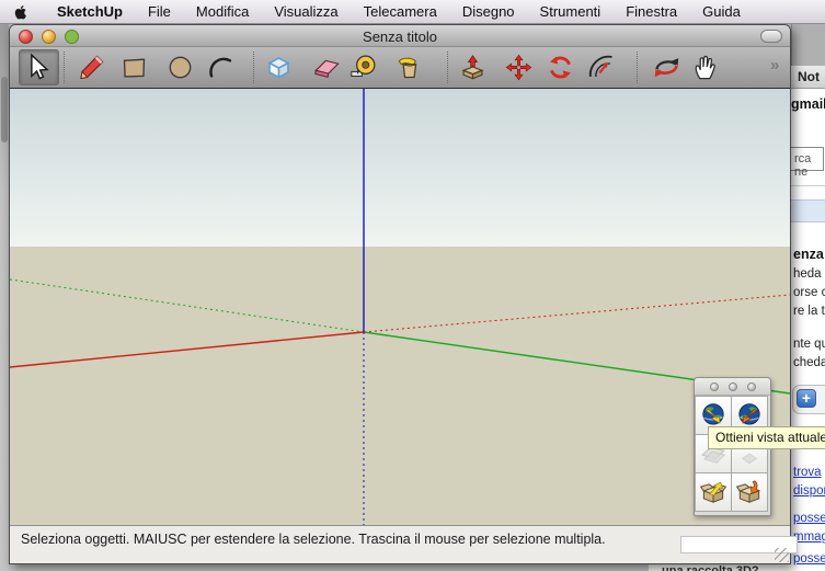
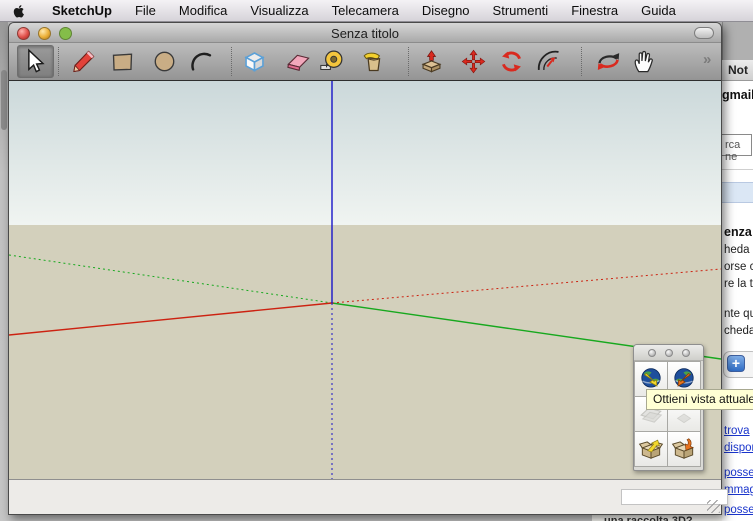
  Not
  gmai
  rca ne
  enza
  heda
  orse c
  re la t
  nte q
  cheda
  +
  trova
  dispo
  posse
  posse
  SketchUp
  File
  Modifica
  Visualizza
  Telecamera
  Disegno
  Strumenti
  Finestra
  Guida
  Senza titolo
  »
  Ottieni vista attuale
- Seleziona oggetti. MAIUSC per estendere la selezione. Trascina il mouse per selezione multipla.
